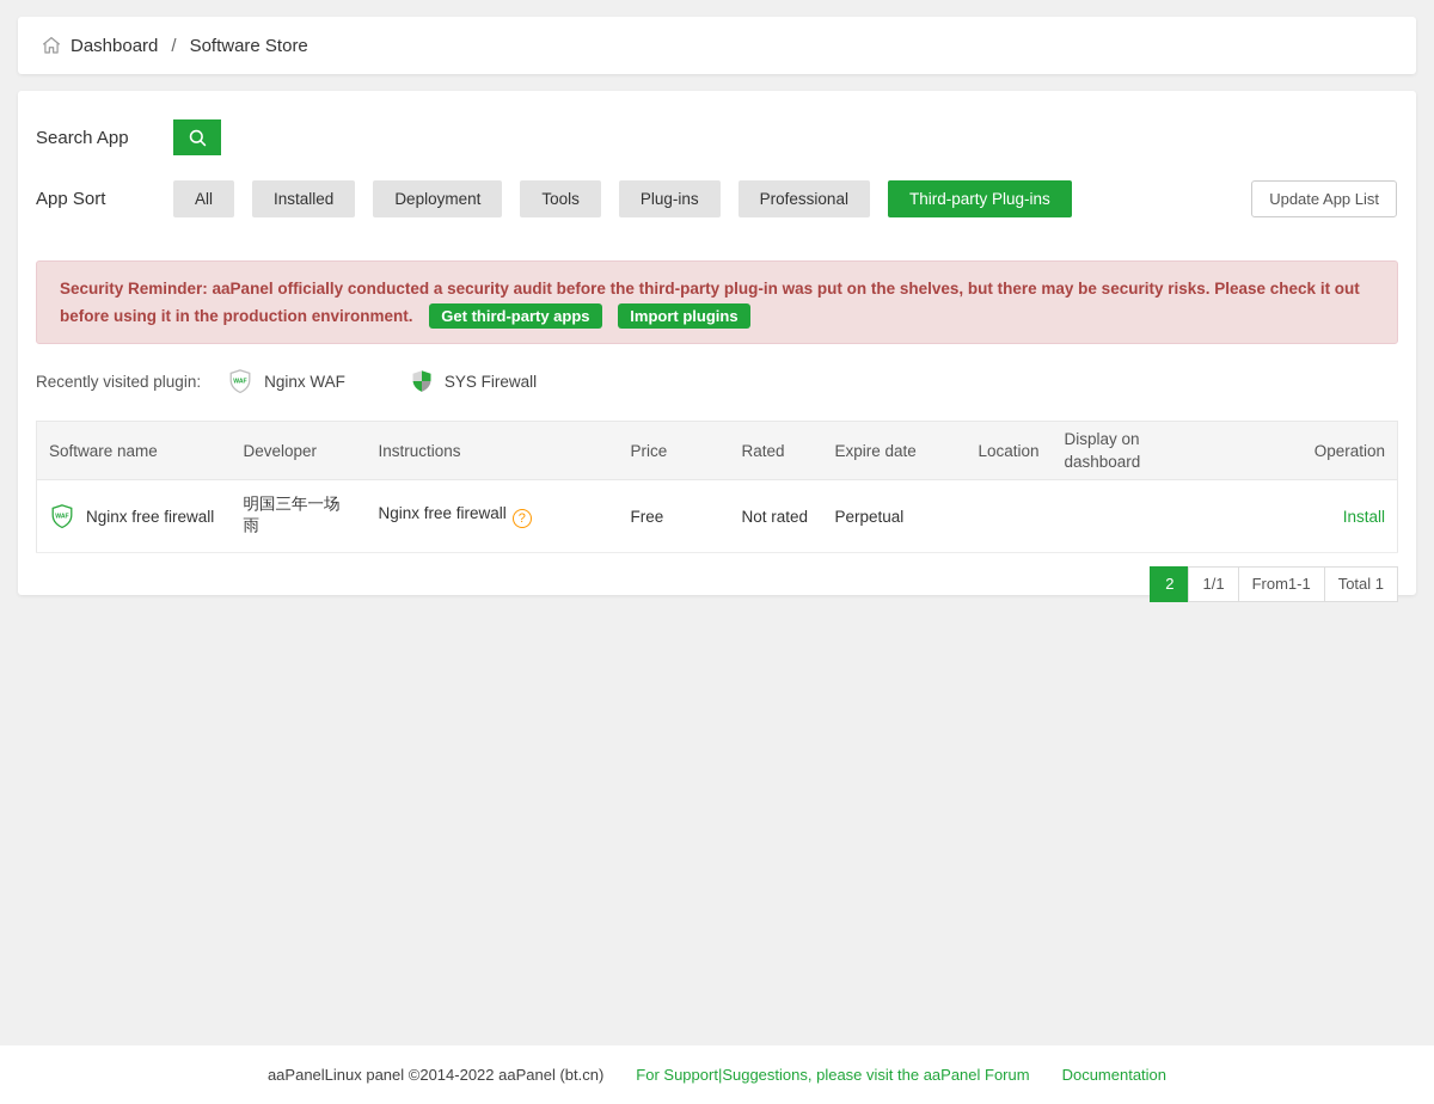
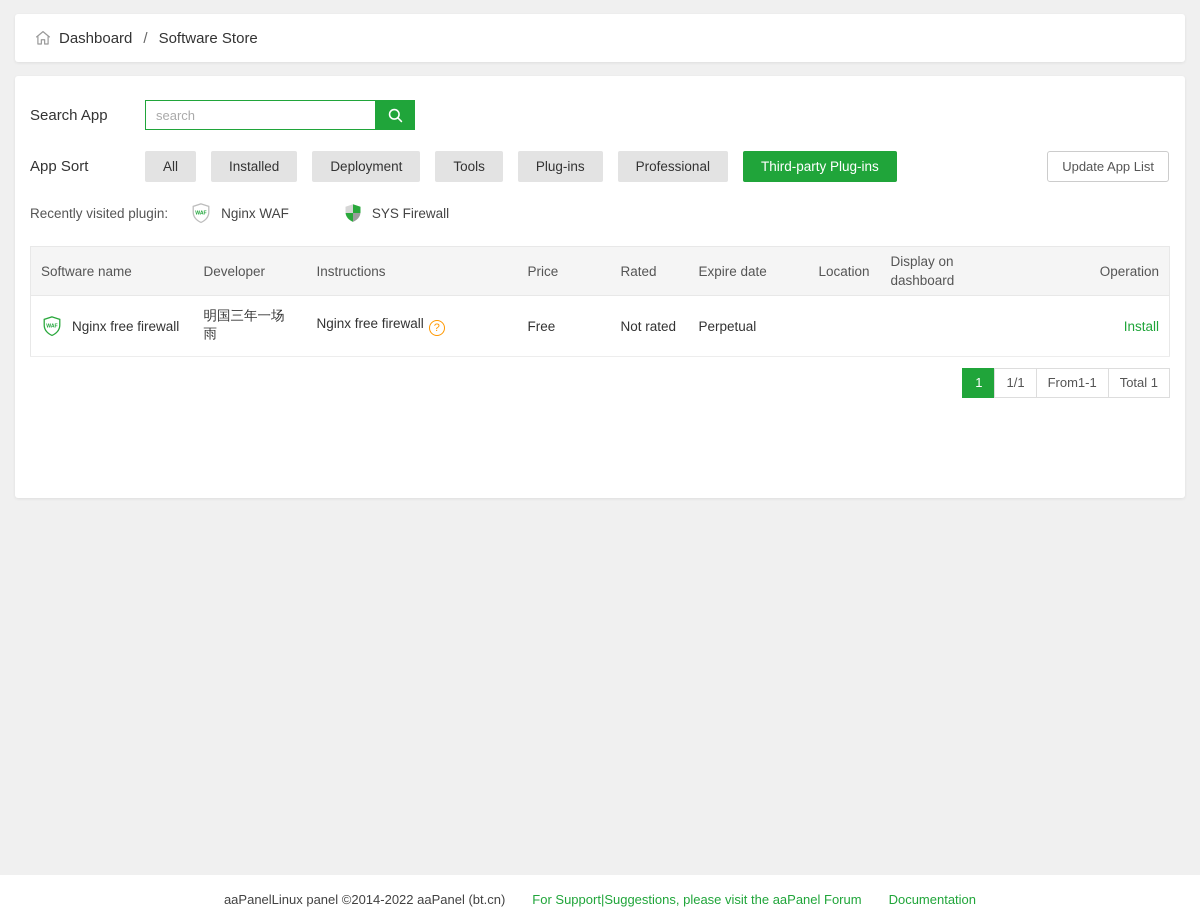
  Dashboard
  /
  Software Store
  Search App
+ search
  App Sort
  All
  Installed
  Deployment
  Tools
  Plug-ins
  Professional
  Third-party Plug-ins
  Update App List
- Security Reminder: aaPanel officially conducted a security audit before the third-party plug-in was put on the shelves, but there may be security risks. Please check it out before using it in the production environment. Get third-party apps Import plugins
  Recently visited plugin:
  Nginx WAF
  SYS Firewall
  Software name	Developer	Instructions	Price	Rated	Expire date	Location	Display on dashboard	Operation
  Nginx free firewall	明国三年一场雨	Nginx free firewall ?	Free	Not rated	Perpetual			Install
- 2
+ 1
  1/1
  From1-1
  Total 1
  aaPanelLinux panel ©2014-2022 aaPanel (bt.cn)
  For Support|Suggestions, please visit the aaPanel Forum
  Documentation
